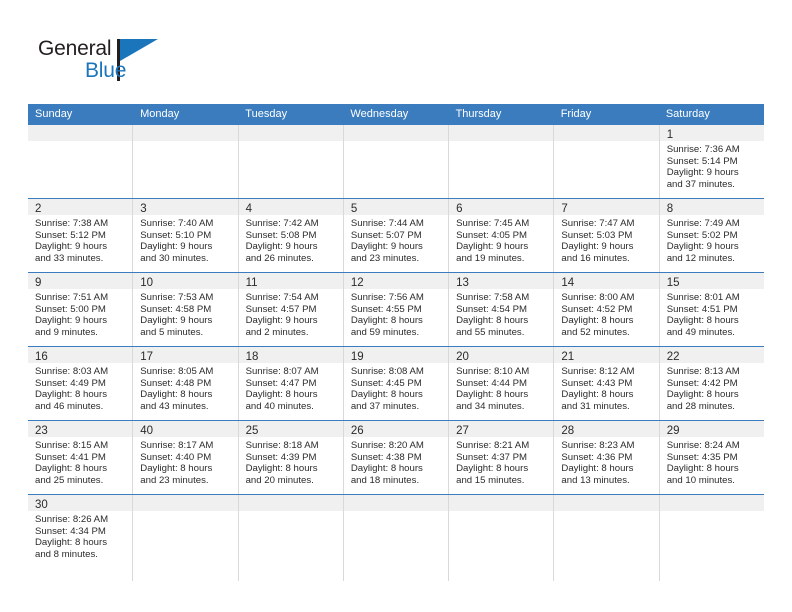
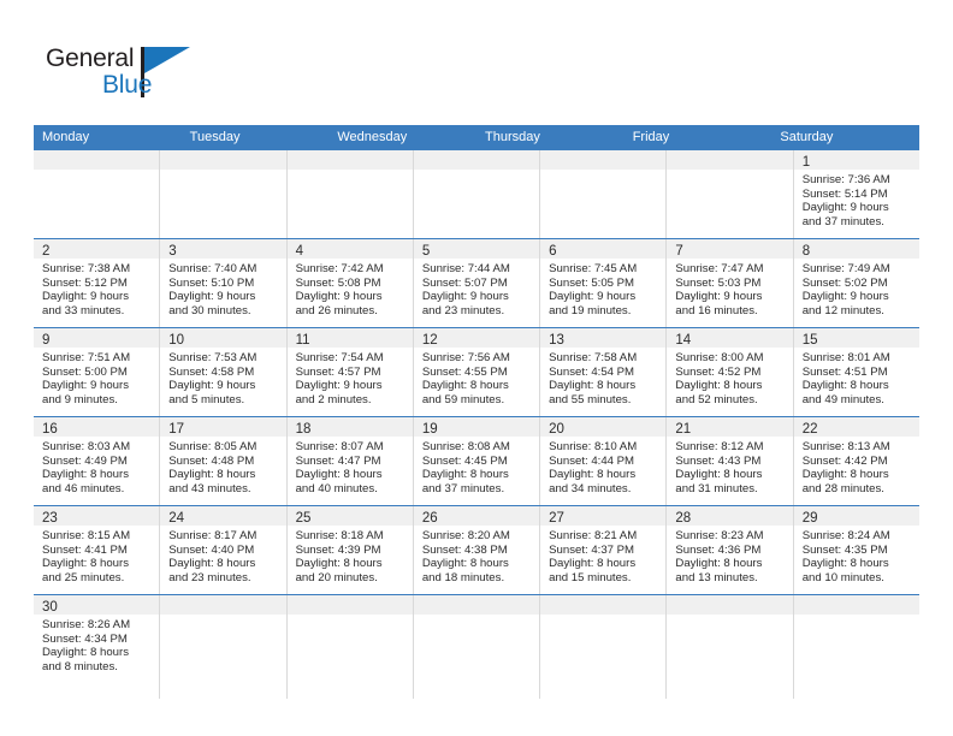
  General
  Blue
- Sunday
  Monday
  Tuesday
  Wednesday
  Thursday
  Friday
  Saturday
  1
  Sunrise: 7:36 AM
  Sunset: 5:14 PM
  Daylight: 9 hours
  and 37 minutes.
  2
  Sunrise: 7:38 AM
  Sunset: 5:12 PM
  Daylight: 9 hours
  and 33 minutes.
  3
  Sunrise: 7:40 AM
  Sunset: 5:10 PM
  Daylight: 9 hours
  and 30 minutes.
  4
  Sunrise: 7:42 AM
  Sunset: 5:08 PM
  Daylight: 9 hours
  and 26 minutes.
  5
  Sunrise: 7:44 AM
  Sunset: 5:07 PM
  Daylight: 9 hours
  and 23 minutes.
  6
  Sunrise: 7:45 AM
- Sunset: 4:05 PM
+ Sunset: 5:05 PM
  Daylight: 9 hours
  and 19 minutes.
  7
  Sunrise: 7:47 AM
  Sunset: 5:03 PM
  Daylight: 9 hours
  and 16 minutes.
  8
  Sunrise: 7:49 AM
  Sunset: 5:02 PM
  Daylight: 9 hours
  and 12 minutes.
  9
  Sunrise: 7:51 AM
  Sunset: 5:00 PM
  Daylight: 9 hours
  and 9 minutes.
  10
  Sunrise: 7:53 AM
  Sunset: 4:58 PM
  Daylight: 9 hours
  and 5 minutes.
  11
  Sunrise: 7:54 AM
  Sunset: 4:57 PM
  Daylight: 9 hours
  and 2 minutes.
  12
  Sunrise: 7:56 AM
  Sunset: 4:55 PM
  Daylight: 8 hours
  and 59 minutes.
  13
  Sunrise: 7:58 AM
  Sunset: 4:54 PM
  Daylight: 8 hours
  and 55 minutes.
  14
  Sunrise: 8:00 AM
  Sunset: 4:52 PM
  Daylight: 8 hours
  and 52 minutes.
  15
  Sunrise: 8:01 AM
  Sunset: 4:51 PM
  Daylight: 8 hours
  and 49 minutes.
  16
  Sunrise: 8:03 AM
  Sunset: 4:49 PM
  Daylight: 8 hours
  and 46 minutes.
  17
  Sunrise: 8:05 AM
  Sunset: 4:48 PM
  Daylight: 8 hours
  and 43 minutes.
  18
  Sunrise: 8:07 AM
  Sunset: 4:47 PM
  Daylight: 8 hours
  and 40 minutes.
  19
  Sunrise: 8:08 AM
  Sunset: 4:45 PM
  Daylight: 8 hours
  and 37 minutes.
  20
  Sunrise: 8:10 AM
  Sunset: 4:44 PM
  Daylight: 8 hours
  and 34 minutes.
  21
  Sunrise: 8:12 AM
  Sunset: 4:43 PM
  Daylight: 8 hours
  and 31 minutes.
  22
  Sunrise: 8:13 AM
  Sunset: 4:42 PM
  Daylight: 8 hours
  and 28 minutes.
  23
  Sunrise: 8:15 AM
  Sunset: 4:41 PM
  Daylight: 8 hours
  and 25 minutes.
- 40
+ 24
  Sunrise: 8:17 AM
  Sunset: 4:40 PM
  Daylight: 8 hours
  and 23 minutes.
  25
  Sunrise: 8:18 AM
  Sunset: 4:39 PM
  Daylight: 8 hours
  and 20 minutes.
  26
  Sunrise: 8:20 AM
  Sunset: 4:38 PM
  Daylight: 8 hours
  and 18 minutes.
  27
  Sunrise: 8:21 AM
  Sunset: 4:37 PM
  Daylight: 8 hours
  and 15 minutes.
  28
  Sunrise: 8:23 AM
  Sunset: 4:36 PM
  Daylight: 8 hours
  and 13 minutes.
  29
  Sunrise: 8:24 AM
  Sunset: 4:35 PM
  Daylight: 8 hours
  and 10 minutes.
  30
  Sunrise: 8:26 AM
  Sunset: 4:34 PM
  Daylight: 8 hours
  and 8 minutes.
